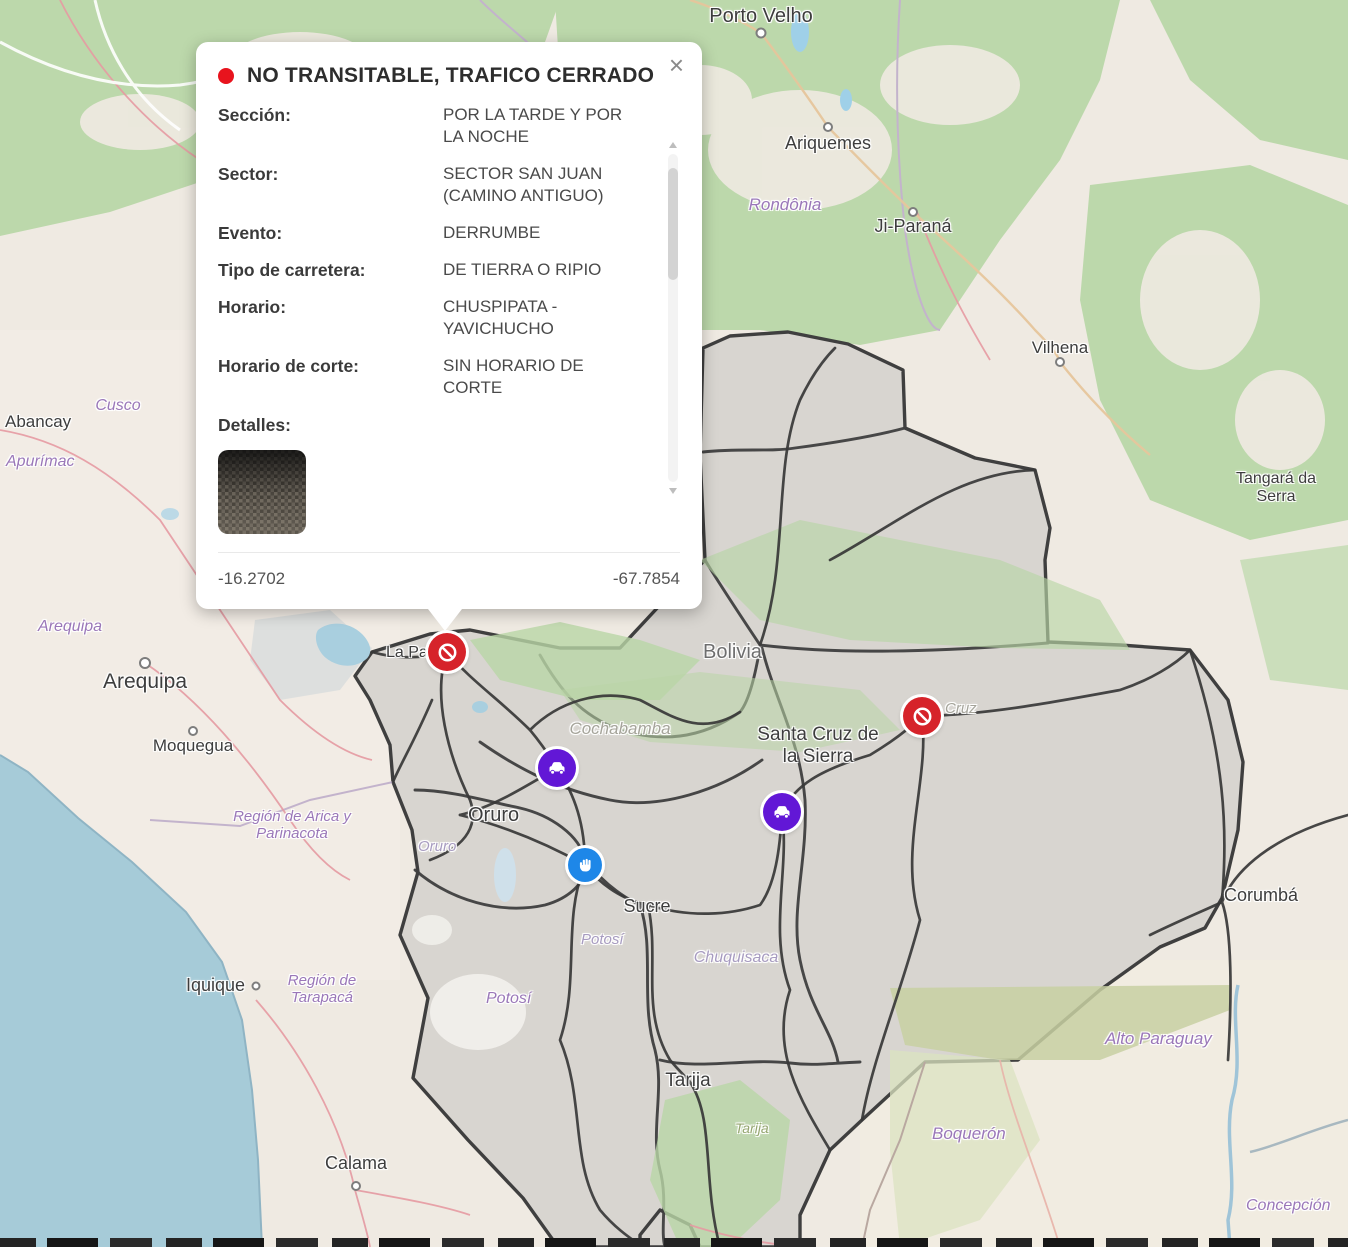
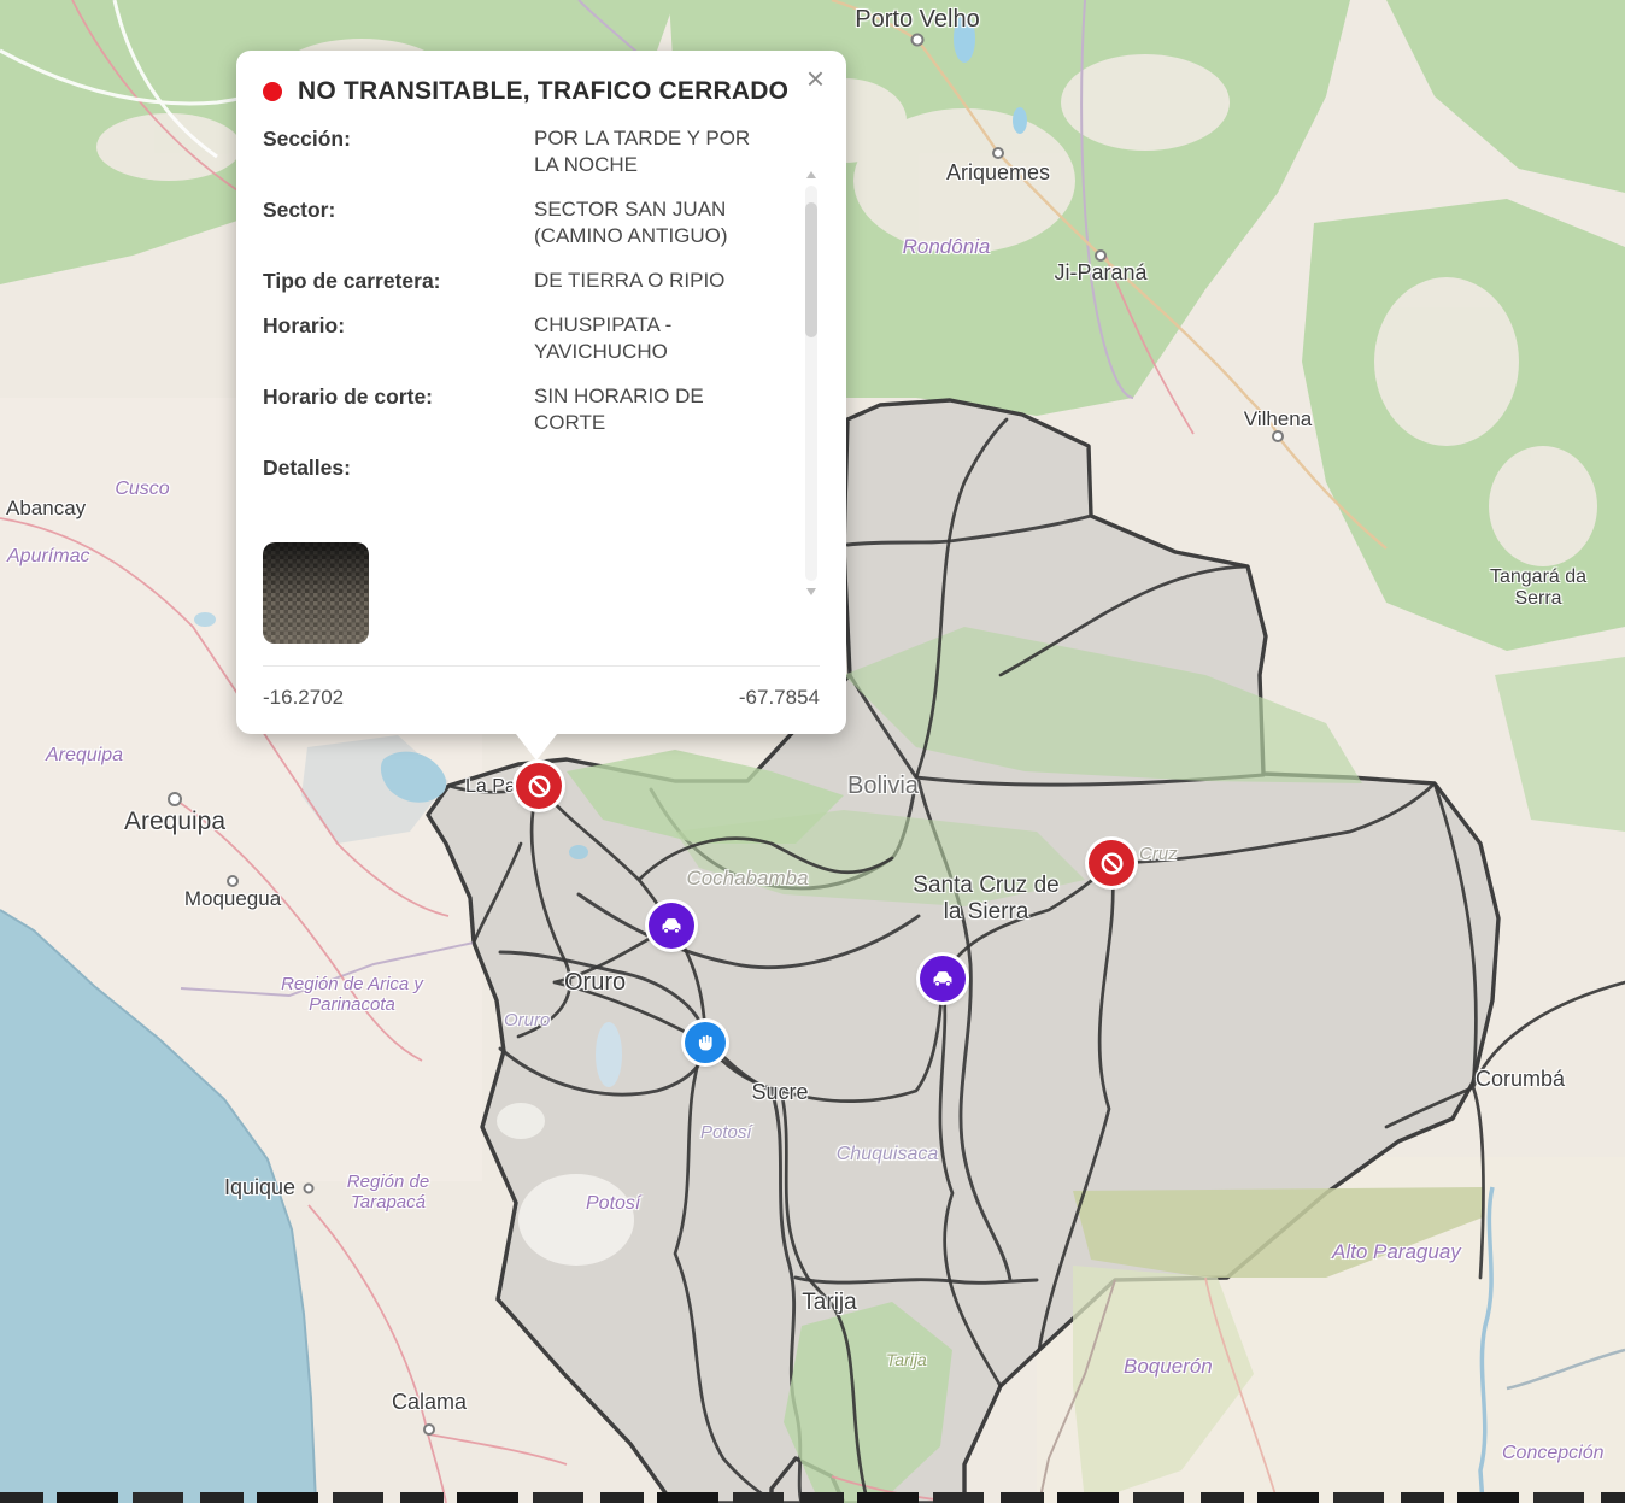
  Porto Velho
  Ariquemes
  Rondônia
  Ji-Paraná
  Vilhena
  Tangará da Serra
  Abancay
  Cusco
  Apurímac
  Arequipa
  Arequipa
  Moquegua
  Región de Arica y Parinacota
  Iquique
  Región de Tarapacá
  Calama
  Bolivia
  La Pa
  Santa Cruz de la Sierra
  Cruz
  Cochabamba
  Oruro
  Oruro
  Sucre
  Potosí
  Chuquisaca
  Potosí
  Tarija
  Tarija
  Boquerón
  Alto Paraguay
  Concepción
  Corumbá
  ×
  NO TRANSITABLE, TRAFICO CERRADO
  Sección:
  POR LA TARDE Y POR LA NOCHE
  Sector:
  SECTOR SAN JUAN (CAMINO ANTIGUO)
- Evento:
- DERRUMBE
  Tipo de carretera:
  DE TIERRA O RIPIO
  Horario:
  CHUSPIPATA - YAVICHUCHO
  Horario de corte:
  SIN HORARIO DE CORTE
  Detalles:
  -16.2702
  -67.7854
